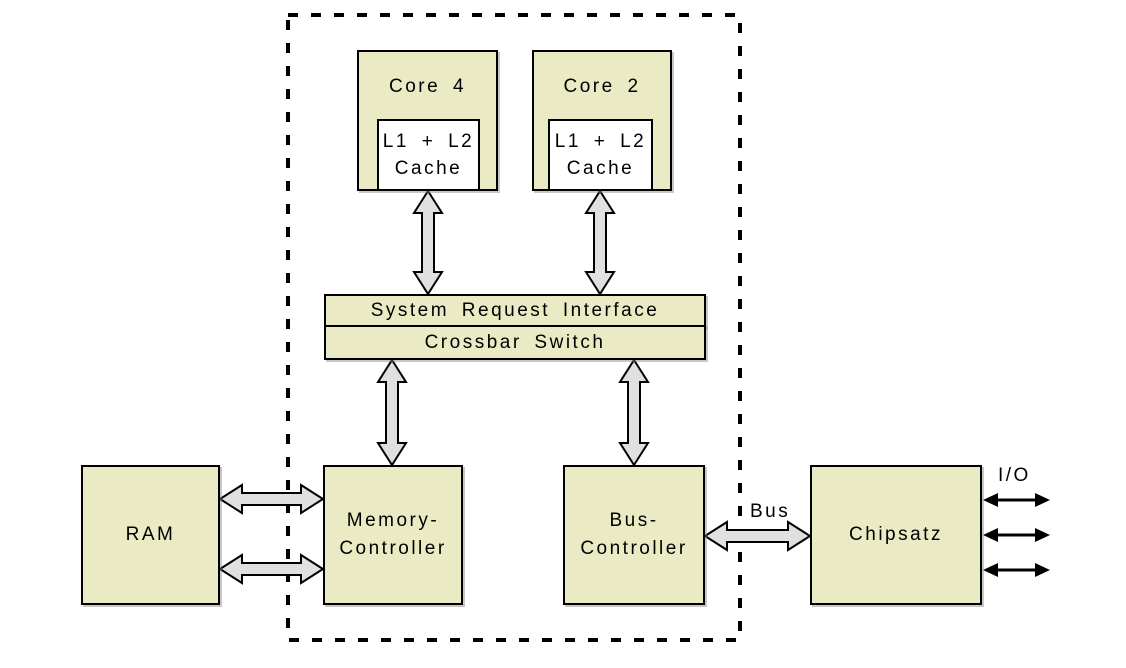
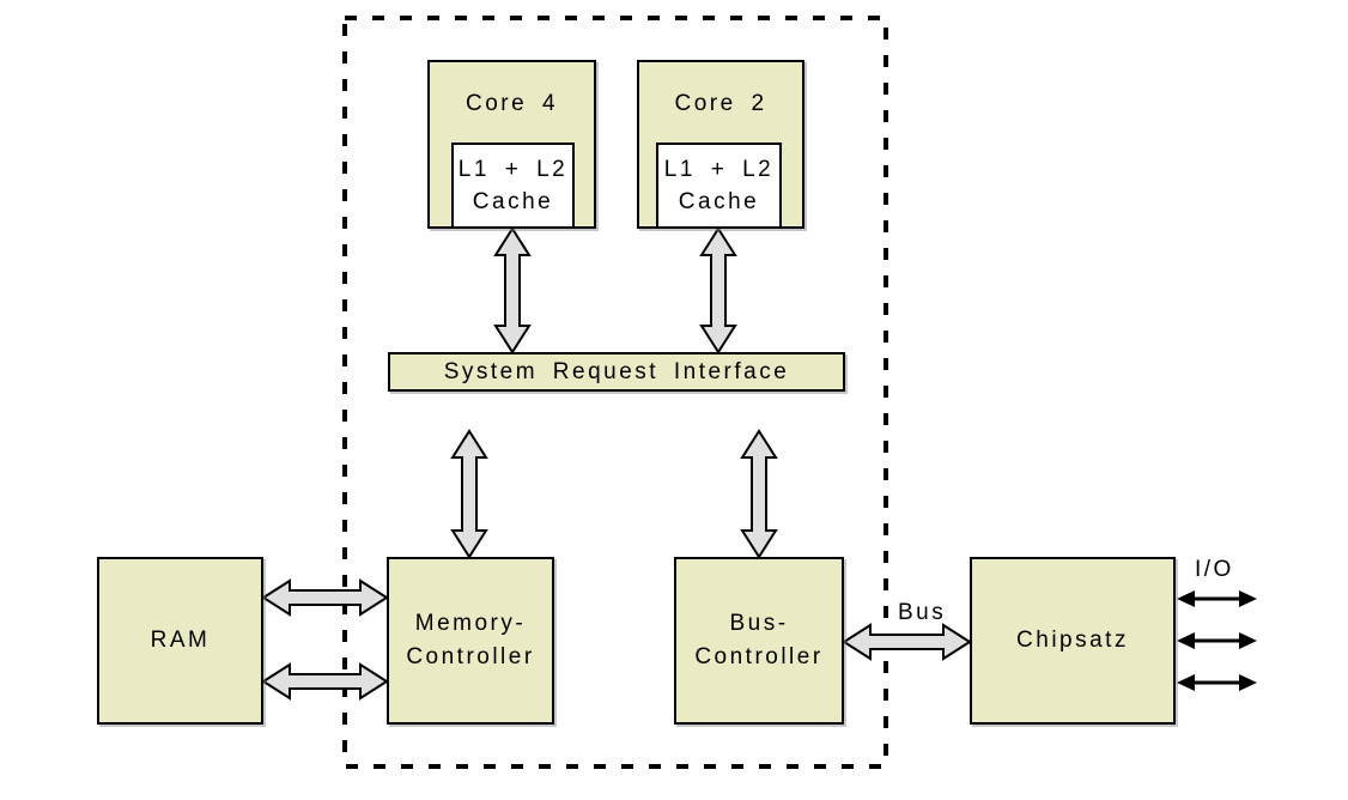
  Core 4
  L1 + L2
  Cache
  Core 2
  L1 + L2
  Cache
  System Request Interface
- Crossbar Switch
  RAM
  Memory-
  Controller
  Bus-
  Controller
  Chipsatz
  Bus
  I/O
